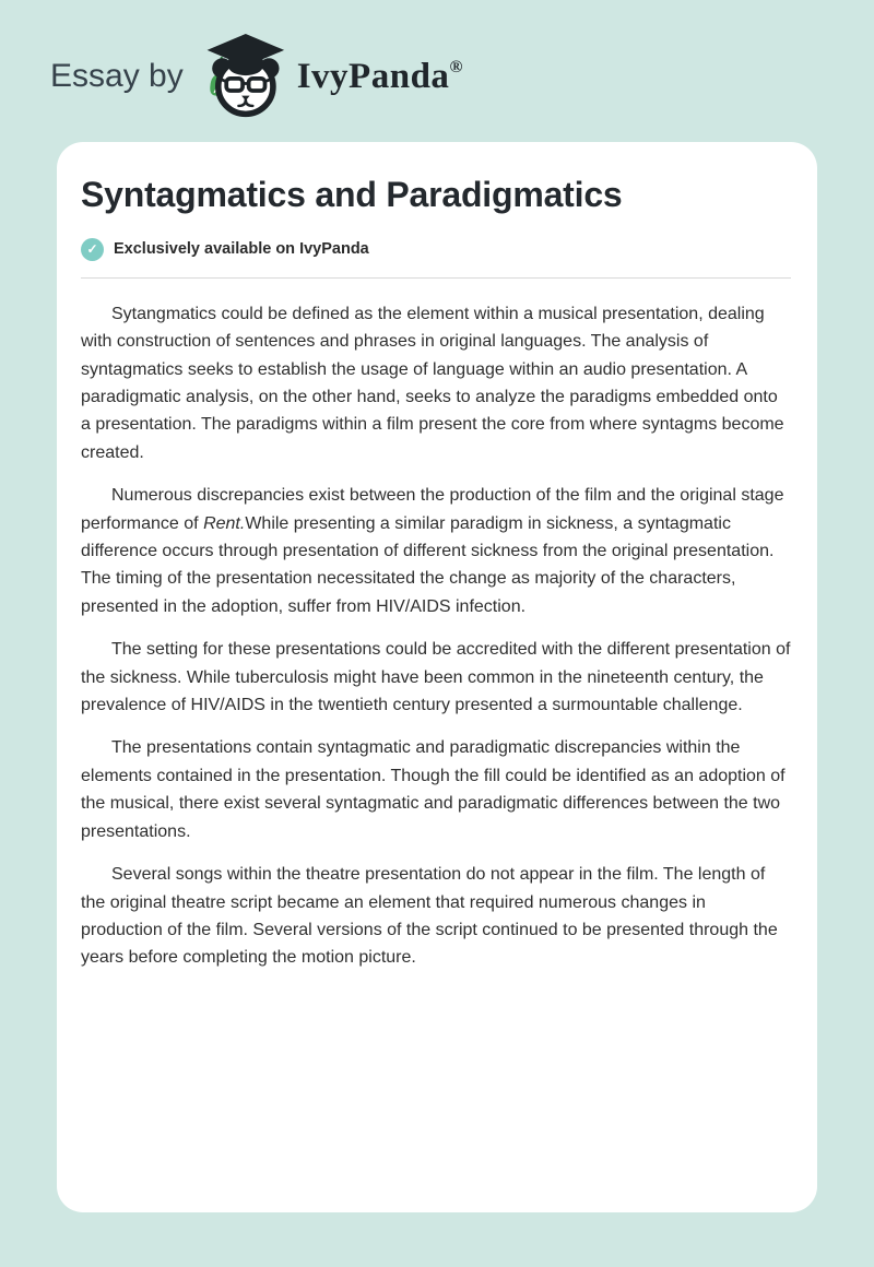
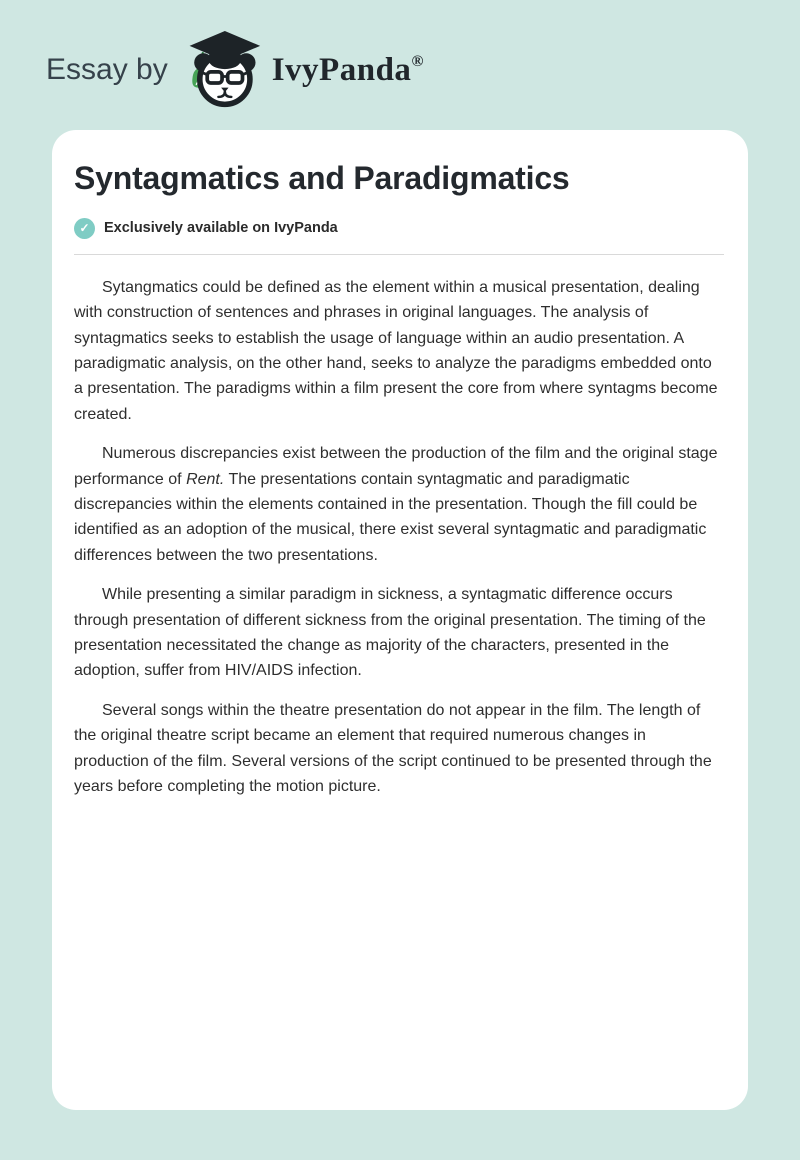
  Essay by
  IvyPanda
  ®
  Syntagmatics and Paradigmatics
  ✓
  Exclusively available on IvyPanda
  Sytangmatics could be defined as the element within a musical presentation, dealing with construction of sentences and phrases in original languages. The analysis of syntagmatics seeks to establish the usage of language within an audio presentation. A paradigmatic analysis, on the other hand, seeks to analyze the paradigms embedded onto a presentation. The paradigms within a film present the core from where syntagms become created.
- Numerous discrepancies exist between the production of the film and the original stage performance of Rent.While presenting a similar paradigm in sickness, a syntagmatic difference occurs through presentation of different sickness from the original presentation. The timing of the presentation necessitated the change as majority of the characters, presented in the adoption, suffer from HIV/AIDS infection.
+ Numerous discrepancies exist between the production of the film and the original stage performance of Rent. The presentations contain syntagmatic and paradigmatic discrepancies within the elements contained in the presentation. Though the fill could be identified as an adoption of the musical, there exist several syntagmatic and paradigmatic differences between the two presentations.
- The setting for these presentations could be accredited with the different presentation of the sickness. While tuberculosis might have been common in the nineteenth century, the prevalence of HIV/AIDS in the twentieth century presented a surmountable challenge.
- The presentations contain syntagmatic and paradigmatic discrepancies within the elements contained in the presentation. Though the fill could be identified as an adoption of the musical, there exist several syntagmatic and paradigmatic differences between the two presentations.
+ While presenting a similar paradigm in sickness, a syntagmatic difference occurs through presentation of different sickness from the original presentation. The timing of the presentation necessitated the change as majority of the characters, presented in the adoption, suffer from HIV/AIDS infection.
  Several songs within the theatre presentation do not appear in the film. The length of the original theatre script became an element that required numerous changes in production of the film. Several versions of the script continued to be presented through the years before completing the motion picture.
